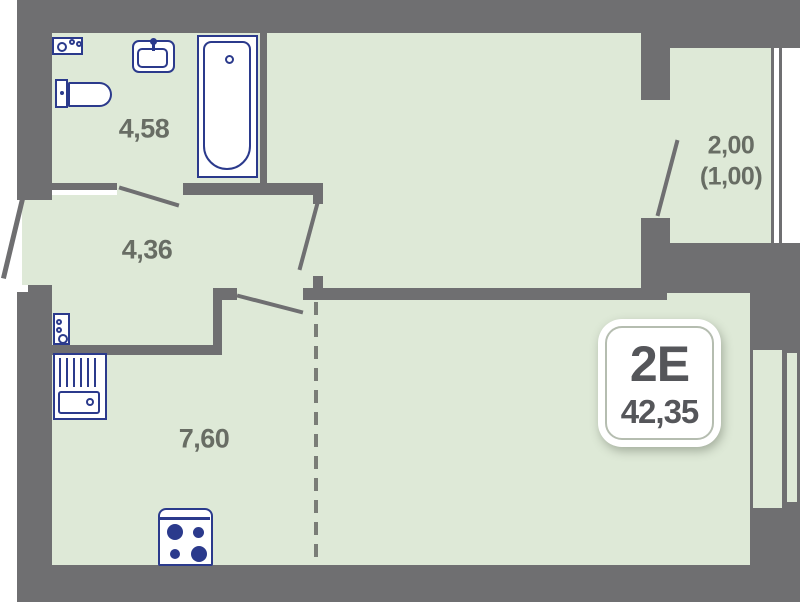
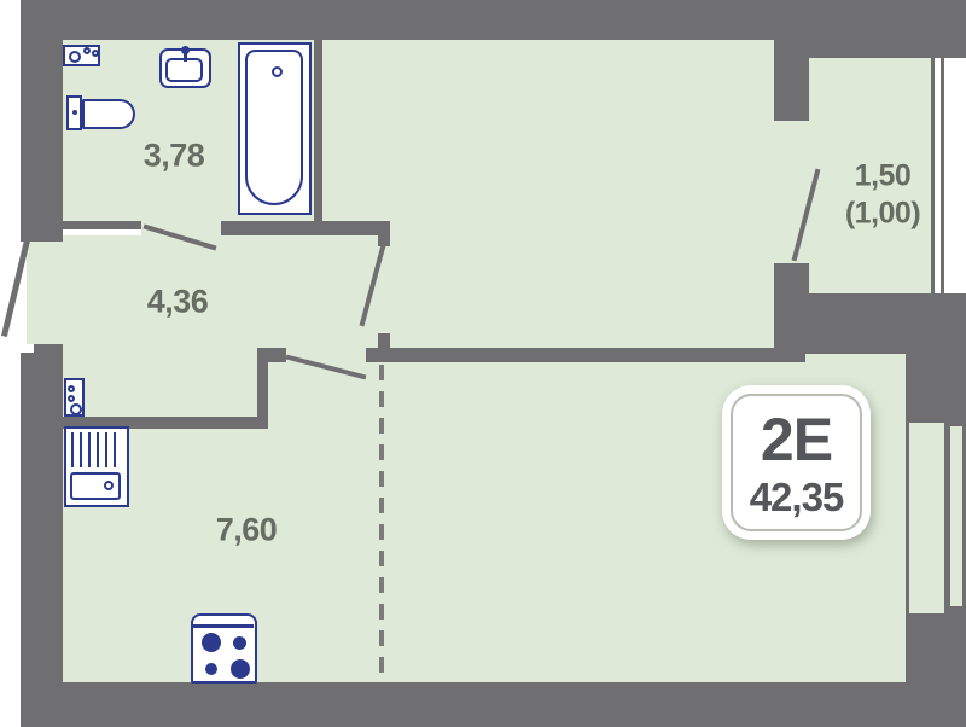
- 4,58
+ 3,78
  4,36
- 2,00
+ 1,50
  (1,00)
  7,60
  2Е
  42,35
